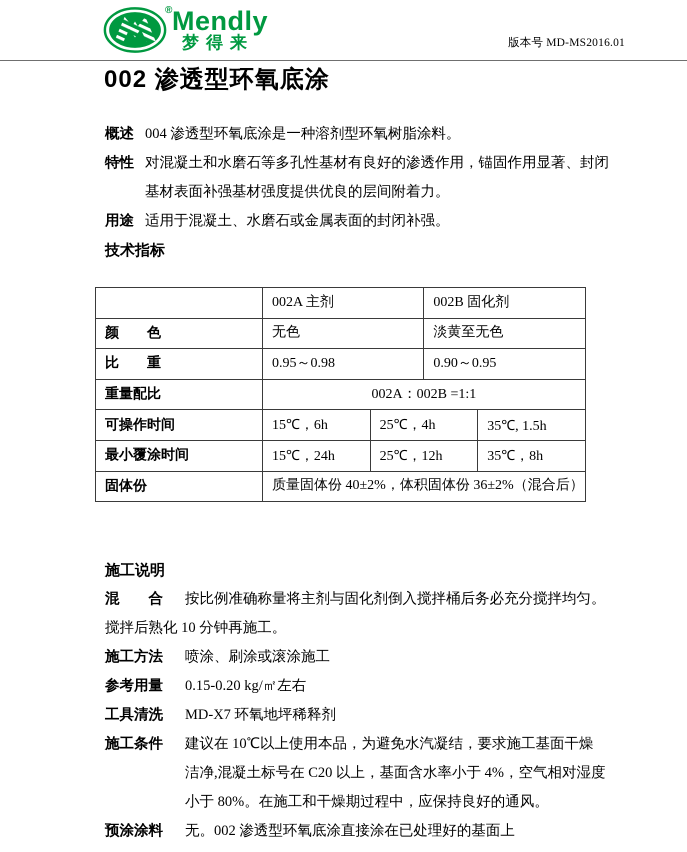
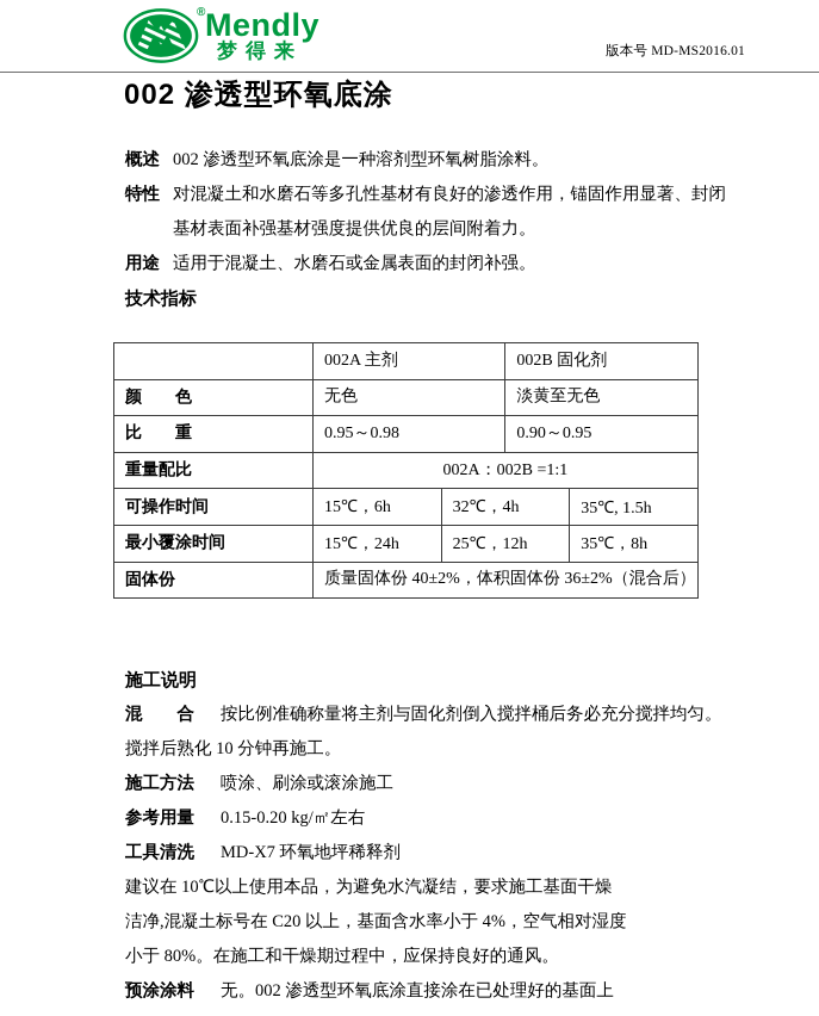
  ®
  Mendly
  梦得来
  版本号 MD-MS2016.01
  002 渗透型环氧底涂
  概述
- 004 渗透型环氧底涂是一种溶剂型环氧树脂涂料。
+ 002 渗透型环氧底涂是一种溶剂型环氧树脂涂料。
  特性
  对混凝土和水磨石等多孔性基材有良好的渗透作用，锚固作用显著、封闭
  基材表面补强基材强度提供优良的层间附着力。
  用途
  适用于混凝土、水磨石或金属表面的封闭补强。
  技术指标
  	002A 主剂	002B 固化剂
  颜 色	无色	淡黄至无色
  比 重	0.95～0.98	0.90～0.95
  重量配比	002A：002B =1:1
- 可操作时间	15℃，6h	25℃，4h	35℃, 1.5h
+ 可操作时间	15℃，6h	32℃，4h	35℃, 1.5h
  最小覆涂时间	15℃，24h	25℃，12h	35℃，8h
  固体份	质量固体份 40±2%，体积固体份 36±2%（混合后）
  施工说明
  混 合
  按比例准确称量将主剂与固化剂倒入搅拌桶后务必充分搅拌均匀。
  搅拌后熟化 10 分钟再施工。
  施工方法
  喷涂、刷涂或滚涂施工
  参考用量
  0.15-0.20 kg/㎡左右
  工具清洗
  MD-X7 环氧地坪稀释剂
- 施工条件
  建议在 10℃以上使用本品，为避免水汽凝结，要求施工基面干燥
  洁净,混凝土标号在 C20 以上，基面含水率小于 4%，空气相对湿度
  小于 80%。在施工和干燥期过程中，应保持良好的通风。
  预涂涂料
  无。002 渗透型环氧底涂直接涂在已处理好的基面上
